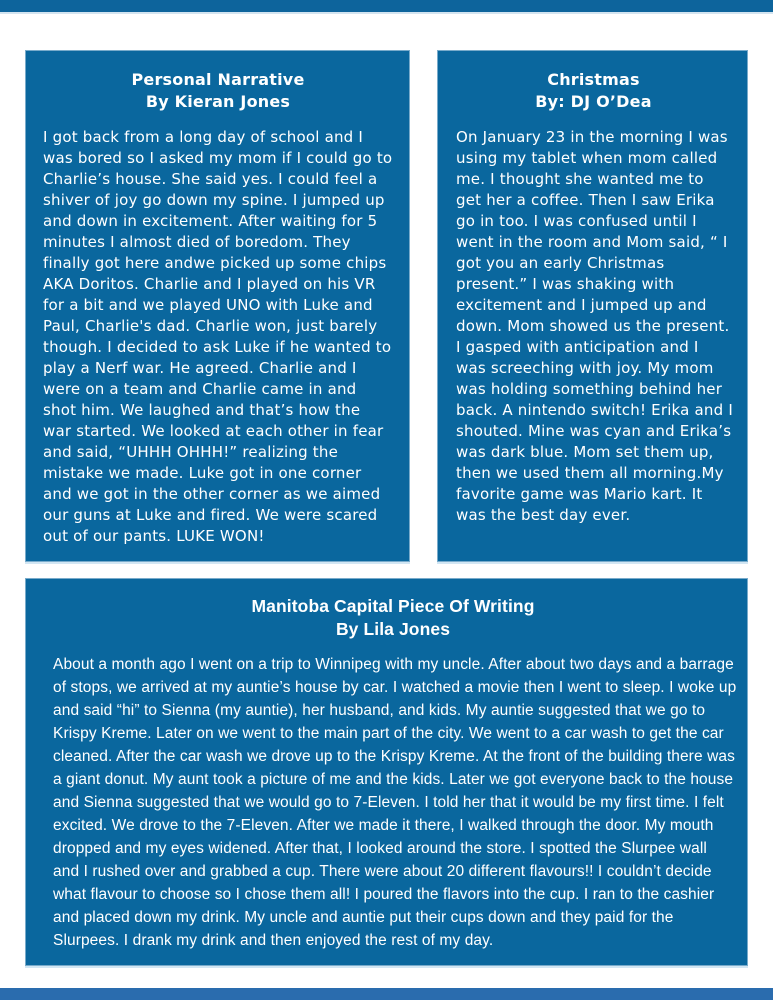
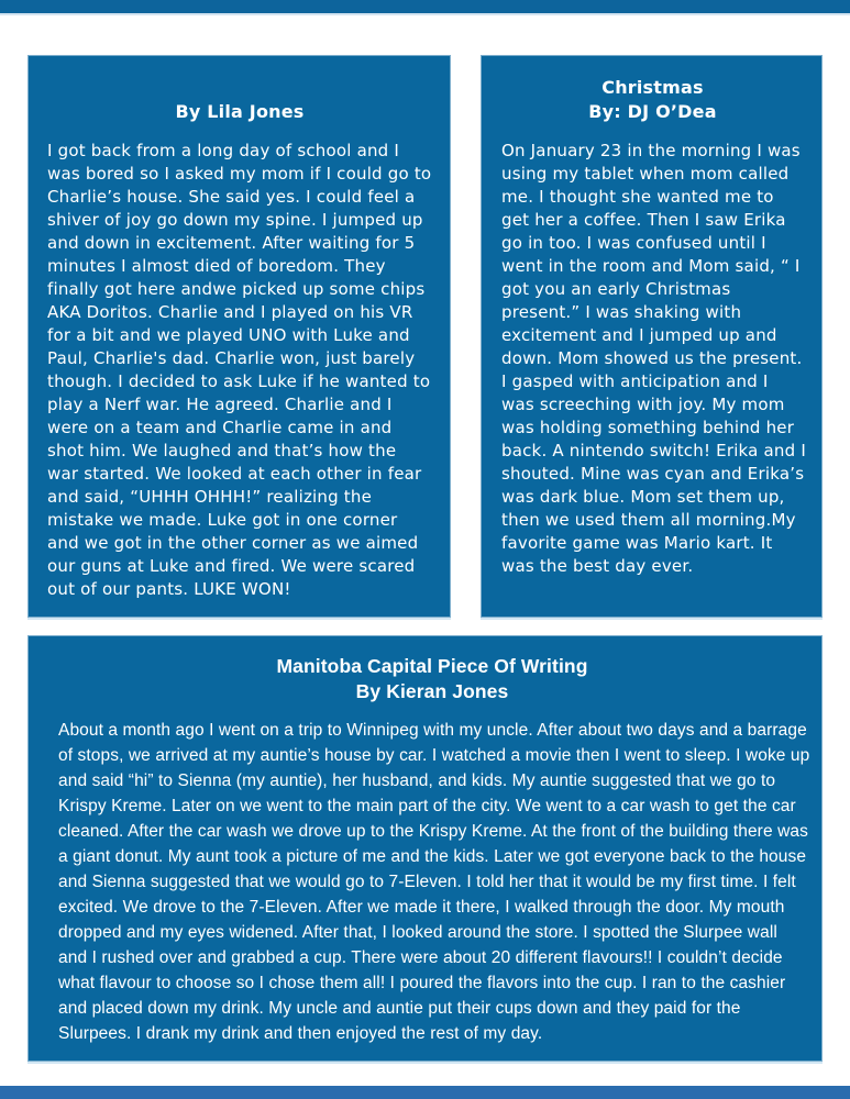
- Personal Narrative
- By Kieran Jones
+ By Lila Jones
  I got back from a long day of school and I was bored so I asked my mom if I could go to Charlie’s house. She said yes. I could feel a shiver of joy go down my spine. I jumped up and down in excitement. After waiting for 5 minutes I almost died of boredom. They finally got here andwe picked up some chips AKA Doritos. Charlie and I played on his VR for a bit and we played UNO with Luke and Paul, Charlie's dad. Charlie won, just barely though. I decided to ask Luke if he wanted to play a Nerf war. He agreed. Charlie and I were on a team and Charlie came in and shot him. We laughed and that’s how the war started. We looked at each other in fear and said, “UHHH OHHH!” realizing the mistake we made. Luke got in one corner and we got in the other corner as we aimed our guns at Luke and fired. We were scared out of our pants. LUKE WON!
  Christmas
  By: DJ O’Dea
  On January 23 in the morning I was using my tablet when mom called me. I thought she wanted me to get her a coffee. Then I saw Erika go in too. I was confused until I went in the room and Mom said, “ I got you an early Christmas present.” I was shaking with excitement and I jumped up and down. Mom showed us the present. I gasped with anticipation and I was screeching with joy. My mom was holding something behind her back. A nintendo switch! Erika and I shouted. Mine was cyan and Erika’s was dark blue. Mom set them up, then we used them all morning.My favorite game was Mario kart. It was the best day ever.
  Manitoba Capital Piece Of Writing
- By Lila Jones
+ By Kieran Jones
  About a month ago I went on a trip to Winnipeg with my uncle. After about two days and a barrage of stops, we arrived at my auntie’s house by car. I watched a movie then I went to sleep. I woke up and said “hi” to Sienna (my auntie), her husband, and kids. My auntie suggested that we go to Krispy Kreme. Later on we went to the main part of the city. We went to a car wash to get the car cleaned. After the car wash we drove up to the Krispy Kreme. At the front of the building there was a giant donut. My aunt took a picture of me and the kids. Later we got everyone back to the house and Sienna suggested that we would go to 7-Eleven. I told her that it would be my first time. I felt excited. We drove to the 7-Eleven. After we made it there, I walked through the door. My mouth dropped and my eyes widened. After that, I looked around the store. I spotted the Slurpee wall and I rushed over and grabbed a cup. There were about 20 different flavours!! I couldn’t decide what flavour to choose so I chose them all! I poured the flavors into the cup. I ran to the cashier and placed down my drink. My uncle and auntie put their cups down and they paid for the Slurpees. I drank my drink and then enjoyed the rest of my day.
